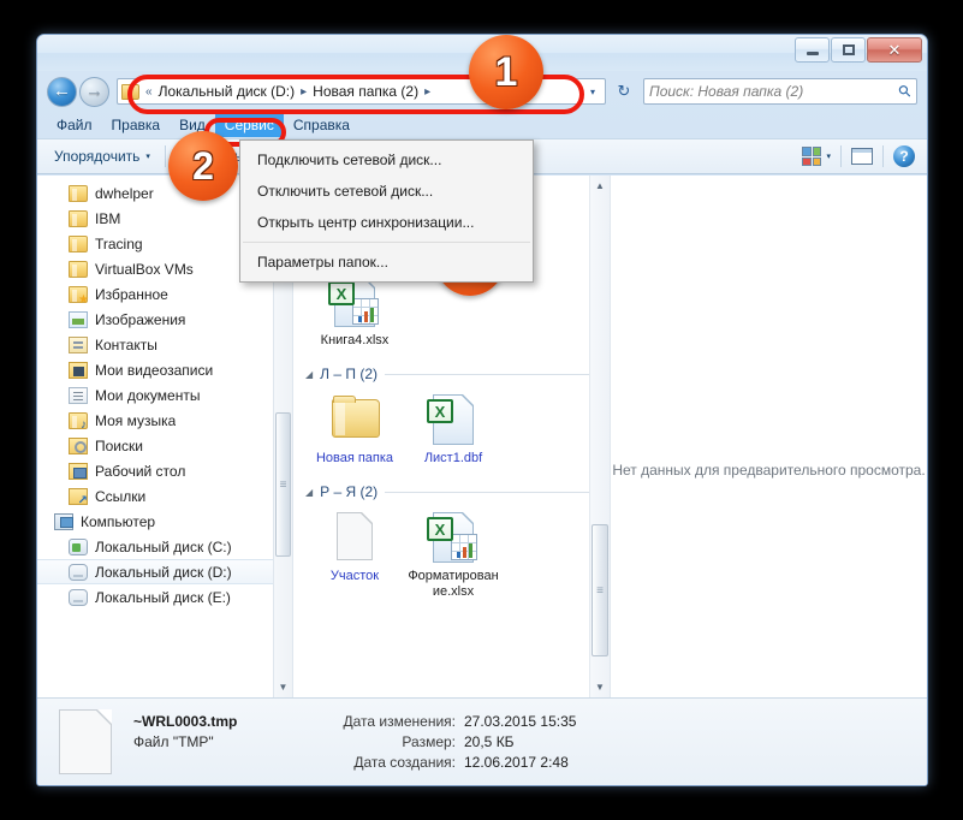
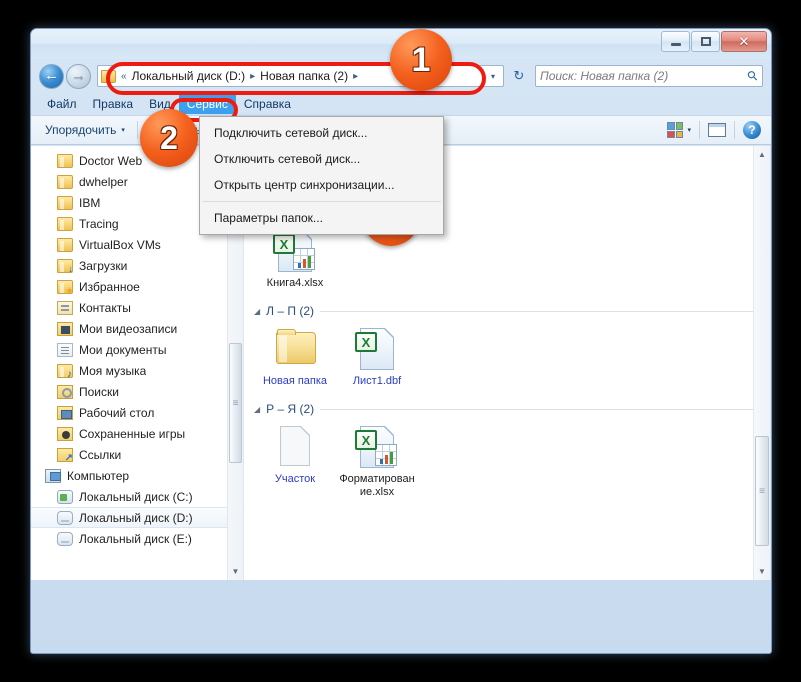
  ✕
  ←
  →
  «
  Локальный диск (D:)
  ▸
  Новая папка (2)
  ▸
  ▾
  ↻
  Поиск: Новая папка (2)
  Файл
  Правка
  Вид
  Сервис
  Справка
  Упорядочить
  ?
+ Doctor Web
  dwhelper
  IBM
  Tracing
  VirtualBox VMs
+ Загрузки
  Избранное
- Изображения
  Контакты
  Мои видеозаписи
  Мои документы
  Моя музыка
  Поиски
  Рабочий стол
+ Сохраненные игры
  Ссылки
  Компьютер
  Локальный диск (C:)
  Локальный диск (D:)
  Локальный диск (E:)
  ▼
  X
  Книга4.xlsx
  ◢
  Л – П (2)
  Новая папка
  X
  Лист1.dbf
  ◢
  Р – Я (2)
  Участок
  X
  Форматирование.xlsx
  ▲
  ▼
- Нет данных для предварительного просмотра.
- ~WRL0003.tmp
- Дата изменения:
- 27.03.2015 15:35
- Файл "TMP"
- Размер:
- 20,5 КБ
- Дата создания:
- 12.06.2017 2:48
  Подключить сетевой диск...
  Отключить сетевой диск...
  Открыть центр синхронизации...
  Параметры папок...
  1
  2
